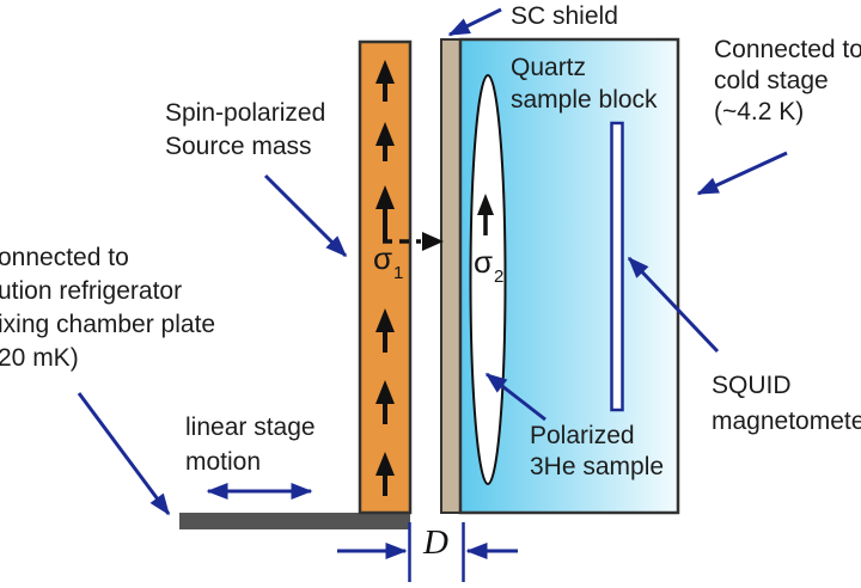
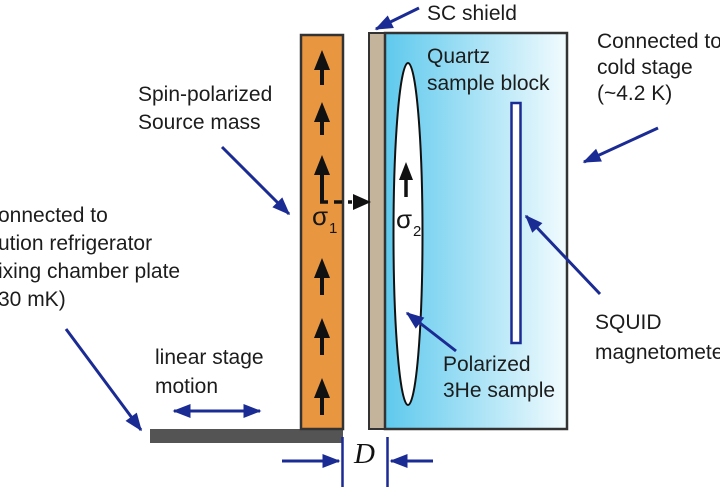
  SC shield
  Quartz
  sample block
  Connected to
  cold stage
  (~4.2 K)
  Spin-polarized
  Source mass
  onnected to
  ution refrigerator
  ixing chamber plate
- 20 mK)
+ 30 mK)
  linear stage
  motion
  Polarized
  3He sample
  SQUID
  magnetomete
  σ1
  σ2
  D
